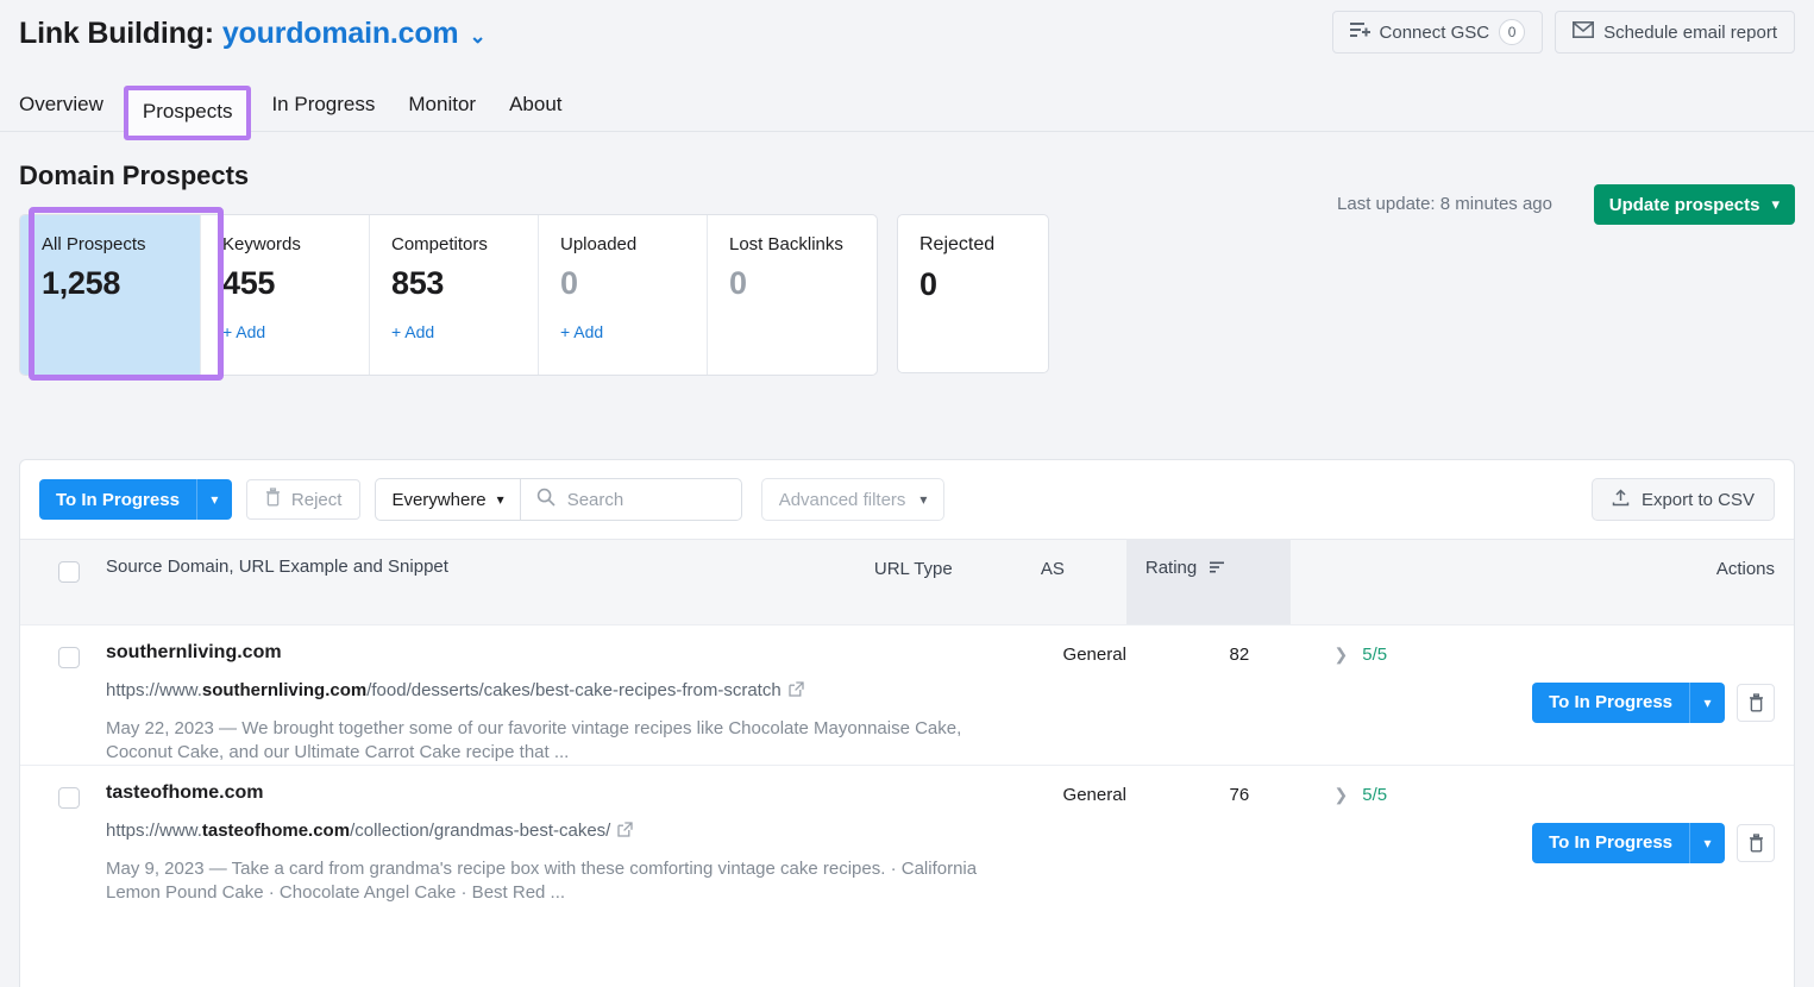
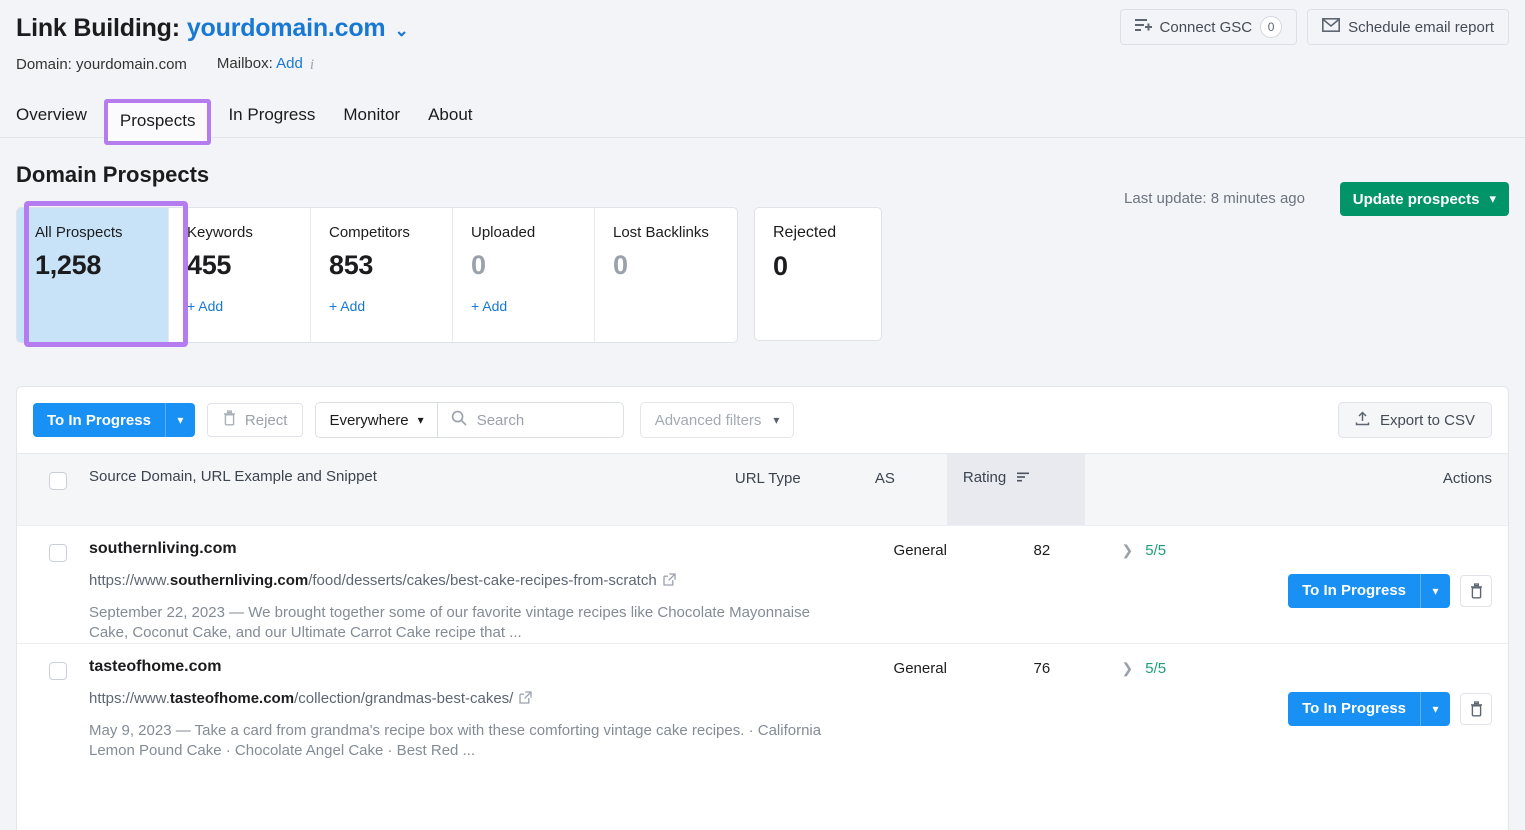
  Link Building: yourdomain.com ⌄
+ Domain: yourdomain.com
+ Mailbox: Add i
  Connect GSC
  0
  Schedule email report
  Overview
  Prospects
  In Progress
  Monitor
  About
  Domain Prospects
  Last update: 8 minutes ago
  Update prospects
  ▾
  All Prospects
  1,258
  Keywords
  455
  + Add
  Competitors
  853
  + Add
  Uploaded
  0
  + Add
  Lost Backlinks
  0
  Rejected
  0
  To In Progress
  ▾
  Reject
  Everywhere
  ▾
  Search
  Advanced filters
  ▾
  Export to CSV
  Source Domain, URL Example and Snippet
  URL Type
  AS
  Rating
  Actions
  southernliving.com
  https://www.southernliving.com/food/desserts/cakes/best-cake-recipes-from-scratch
- May 22, 2023 — We brought together some of our favorite vintage recipes like Chocolate Mayonnaise Cake, Coconut Cake, and our Ultimate Carrot Cake recipe that ...
+ September 22, 2023 — We brought together some of our favorite vintage recipes like Chocolate Mayonnaise Cake, Coconut Cake, and our Ultimate Carrot Cake recipe that ...
  General
  82
  ❯
  5/5
  To In Progress
  ▾
  tasteofhome.com
  https://www.tasteofhome.com/collection/grandmas-best-cakes/
  May 9, 2023 — Take a card from grandma's recipe box with these comforting vintage cake recipes. · California Lemon Pound Cake · Chocolate Angel Cake · Best Red ...
  General
  76
  ❯
  5/5
  To In Progress
  ▾
